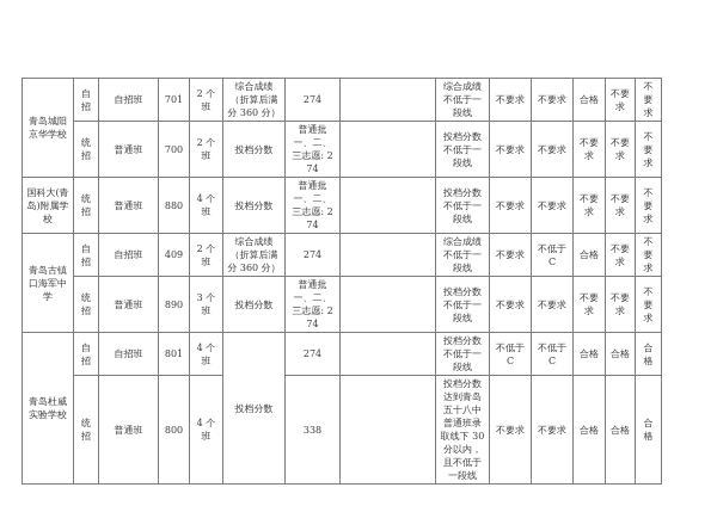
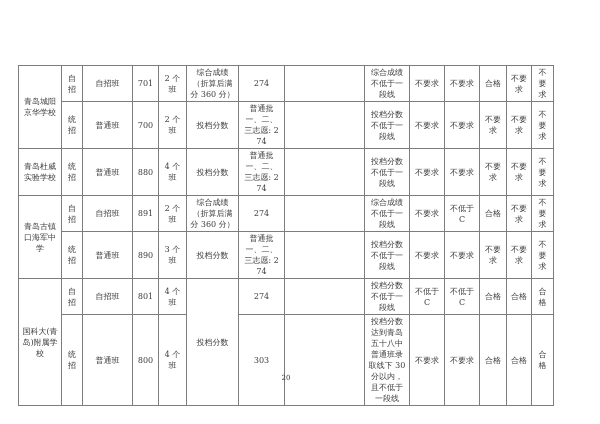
  青岛城阳京华学校	自招	自招班	701	2 个班	综合成绩（折算后满分 360 分）	274		综合成绩不低于一段线	不要求	不要求	合格	不要求	不要求
  统招	普通班	700	2 个班	投档分数	普通批一、二、三志愿: 274		投档分数不低于一段线	不要求	不要求	不要求	不要求	不要求
- 国科大(青岛)附属学校	统招	普通班	880	4 个班	投档分数	普通批一、二、三志愿: 274		投档分数不低于一段线	不要求	不要求	不要求	不要求	不要求
+ 青岛杜威实验学校	统招	普通班	880	4 个班	投档分数	普通批一、二、三志愿: 274		投档分数不低于一段线	不要求	不要求	不要求	不要求	不要求
- 青岛古镇口海军中学	自招	自招班	409	2 个班	综合成绩（折算后满分 360 分）	274		综合成绩不低于一段线	不要求	不低于 C	合格	不要求	不要求
+ 青岛古镇口海军中学	自招	自招班	891	2 个班	综合成绩（折算后满分 360 分）	274		综合成绩不低于一段线	不要求	不低于 C	合格	不要求	不要求
  统招	普通班	890	3 个班	投档分数	普通批一、二、三志愿: 274		投档分数不低于一段线	不要求	不要求	不要求	不要求	不要求
- 青岛杜威实验学校	自招	自招班	801	4 个班	投档分数	274		投档分数不低于一段线	不低于 C	不低于 C	合格	合格	合格
+ 国科大(青岛)附属学校	自招	自招班	801	4 个班	投档分数	274		投档分数不低于一段线	不低于 C	不低于 C	合格	合格	合格
- 统招	普通班	800	4 个班	338		投档分数达到青岛五十八中普通班录取线下 30 分以内，且不低于一段线	不要求	不要求	合格	合格	合格
+ 统招	普通班	800	4 个班	303		投档分数达到青岛五十八中普通班录取线下 30 分以内，且不低于一段线	不要求	不要求	合格	合格	合格
+ 20
